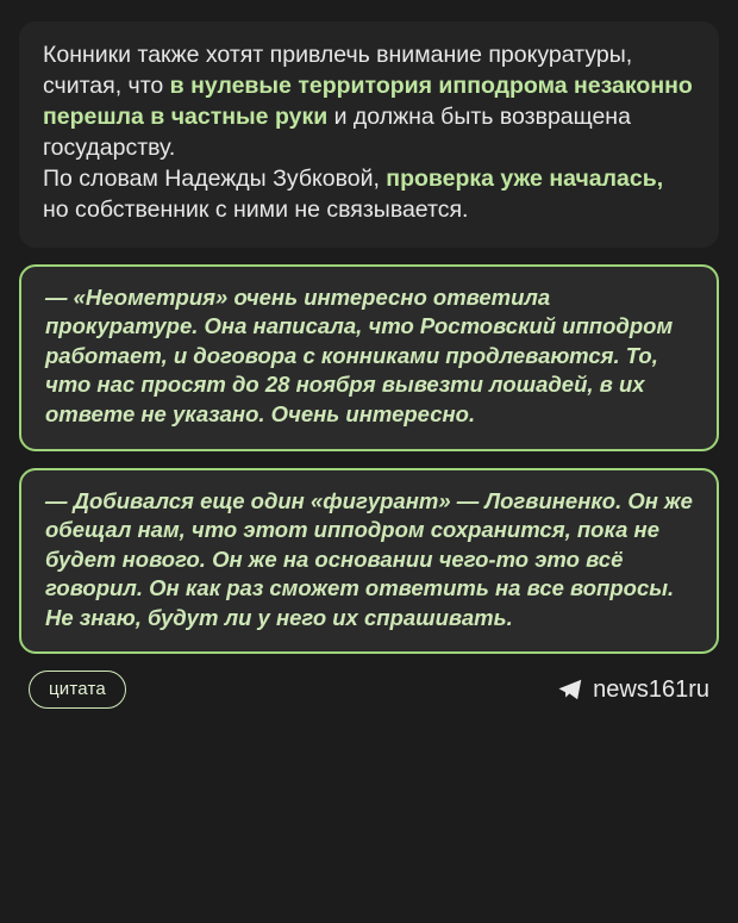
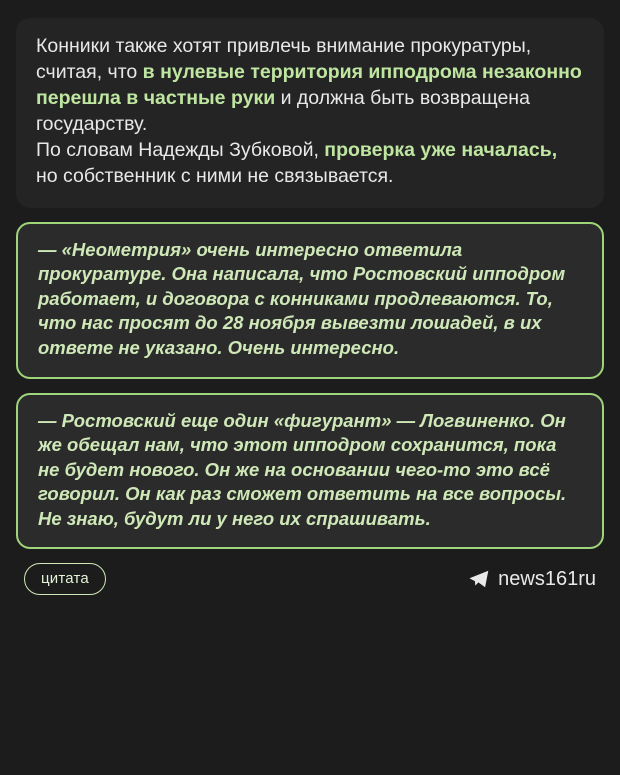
  Конники также хотят привлечь внимание прокуратуры, считая, что в нулевые территория ипподрома незаконно перешла в частные руки и должна быть возвращена государству.
  По словам Надежды Зубковой, проверка уже началась, но собственник с ними не связывается.
  — «Неометрия» очень интересно ответила прокуратуре. Она написала, что Ростовский ипподром работает, и договора с конниками продлеваются. То, что нас просят до 28 ноября вывезти лошадей, в их ответе не указано. Очень интересно.
- — Добивался еще один «фигурант» — Логвиненко. Он же обещал нам, что этот ипподром сохранится, пока не будет нового. Он же на основании чего-то это всё говорил. Он как раз сможет ответить на все вопросы. Не знаю, будут ли у него их спрашивать.
+ — Ростовский еще один «фигурант» — Логвиненко. Он же обещал нам, что этот ипподром сохранится, пока не будет нового. Он же на основании чего-то это всё говорил. Он как раз сможет ответить на все вопросы. Не знаю, будут ли у него их спрашивать.
  цитата
  news161ru
